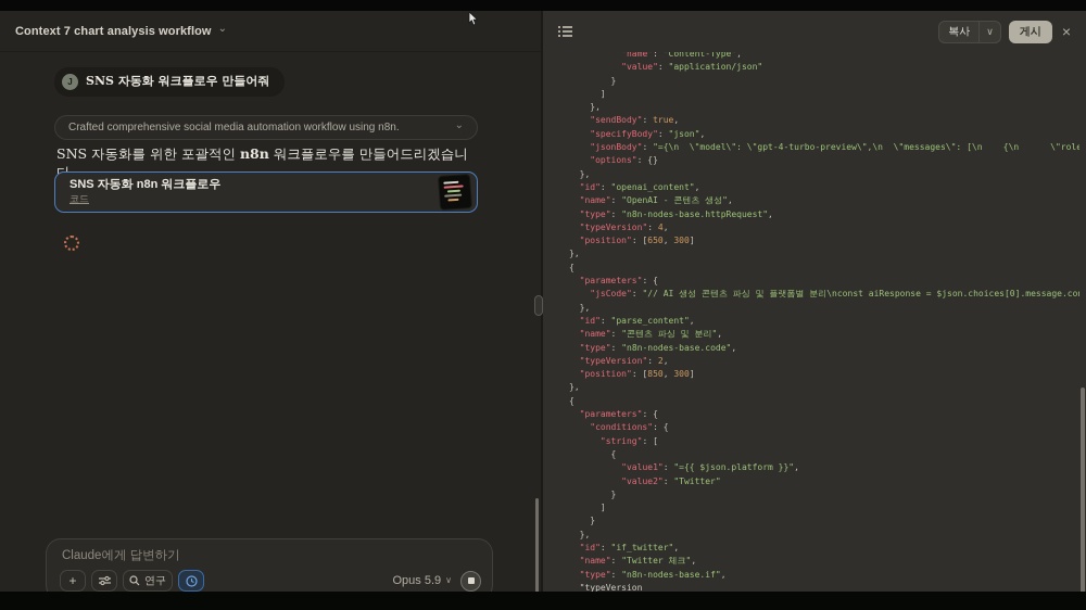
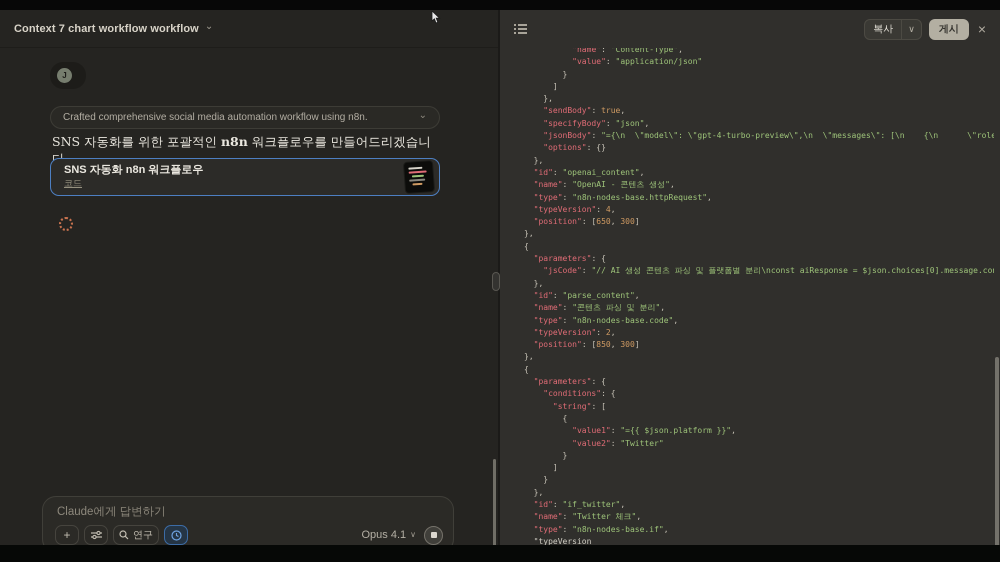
- Context 7 chart analysis workflow
+ Context 7 chart workflow workflow
  ⌄
  J
- SNS 자동화 워크플로우 만들어줘
  Crafted comprehensive social media automation workflow using n8n.
  ⌄
  SNS 자동화를 위한 포괄적인 n8n 워크플로우를 만들어드리겠습니
  SNS 자동화 n8n 워크플로우
  코드
  Claude에게 답변하기
  +
  연구
- Opus 5.9
+ Opus 4.1
  ∨
  복사
  ∨
  게시
  ×
  "name": "Content-Type",
  "value": "application/json"
  }
  ]
  },
  "sendBody": true,
  "specifyBody": "json",
  "jsonBody": "={\n \"model\": \"gpt-4-turbo-preview\",\n \"messages\": [\n {\n \"role
  "options": {}
  },
  "id": "openai_content",
  "name": "OpenAI - 콘텐츠 생성",
  "type": "n8n-nodes-base.httpRequest",
  "typeVersion": 4,
  "position": [650, 300]
  },
  {
  "parameters": {
  "jsCode": "// AI 생성 콘텐츠 파싱 및 플랫폼별 분리\nconst aiResponse = $json.choices[0].message.co
  },
  "id": "parse_content",
  "name": "콘텐츠 파싱 및 분리",
  "type": "n8n-nodes-base.code",
  "typeVersion": 2,
  "position": [850, 300]
  },
  {
  "parameters": {
  "conditions": {
  "string": [
  {
  "value1": "={{ $json.platform }}",
  "value2": "Twitter"
  }
  ]
  }
  },
  "id": "if_twitter",
  "name": "Twitter 체크",
  "type": "n8n-nodes-base.if",
  "typeVersion
